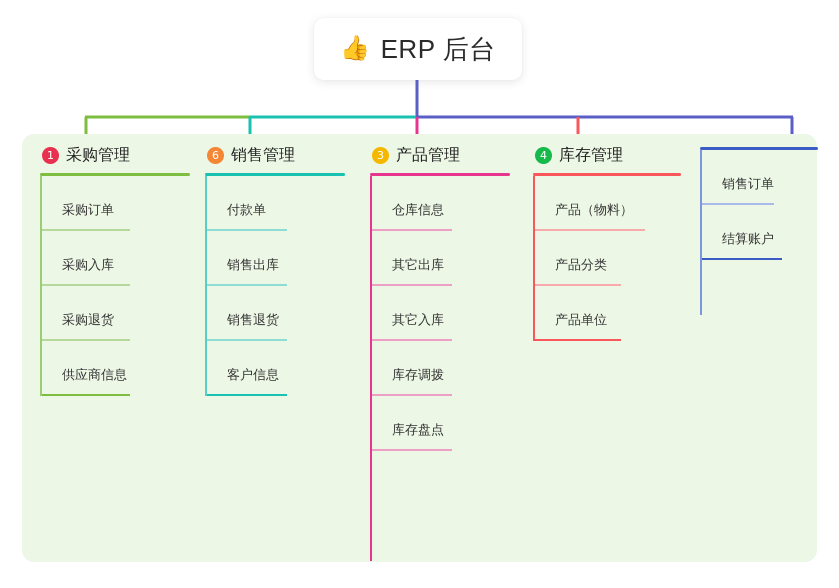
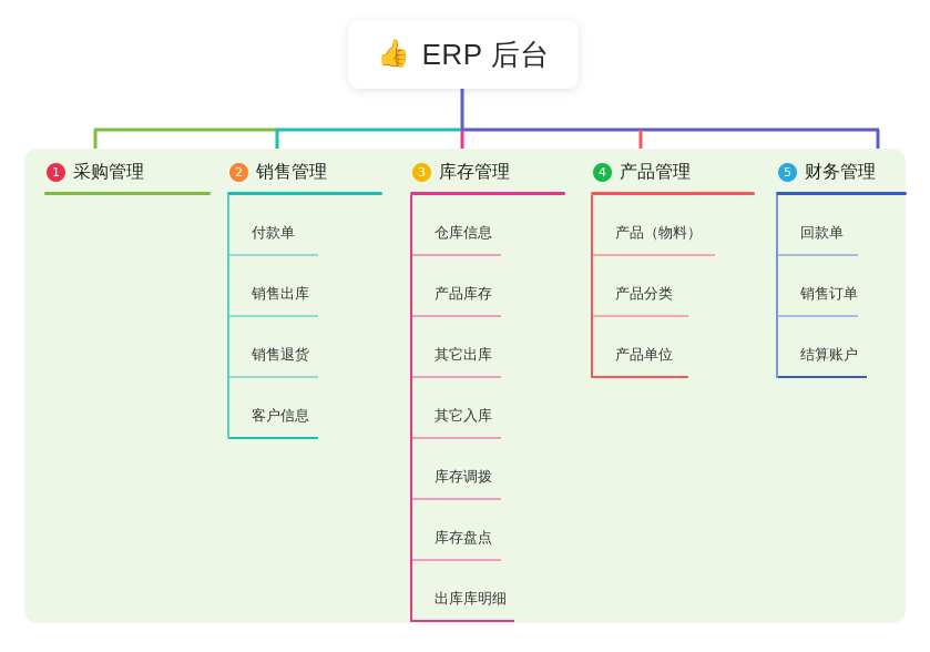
  👍
  ERP 后台
  1
  采购管理
- 采购订单
- 采购入库
- 采购退货
- 供应商信息
- 6
+ 2
  销售管理
  付款单
  销售出库
  销售退货
  客户信息
  3
- 产品管理
+ 库存管理
  仓库信息
+ 产品库存
  其它出库
  其它入库
  库存调拨
  库存盘点
+ 出库库明细
  4
- 库存管理
+ 产品管理
  产品（物料）
  产品分类
  产品单位
+ 5
+ 财务管理
+ 回款单
  销售订单
  结算账户
